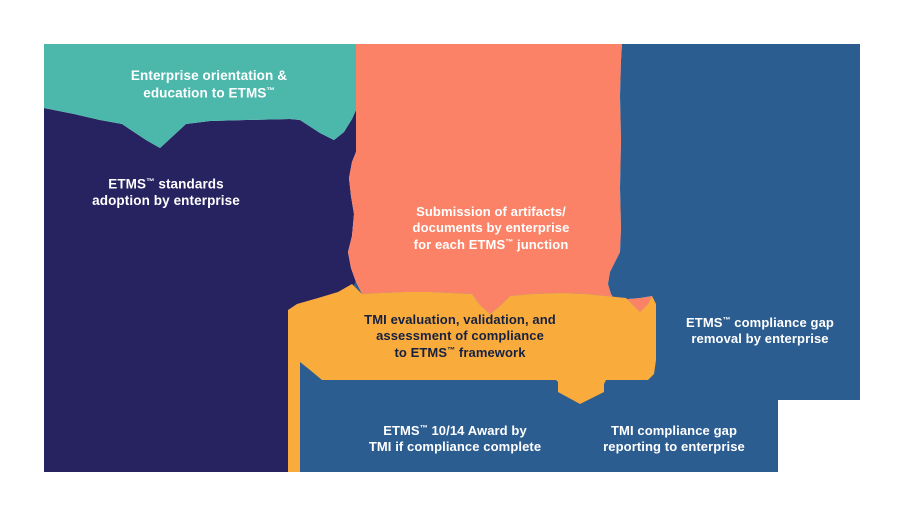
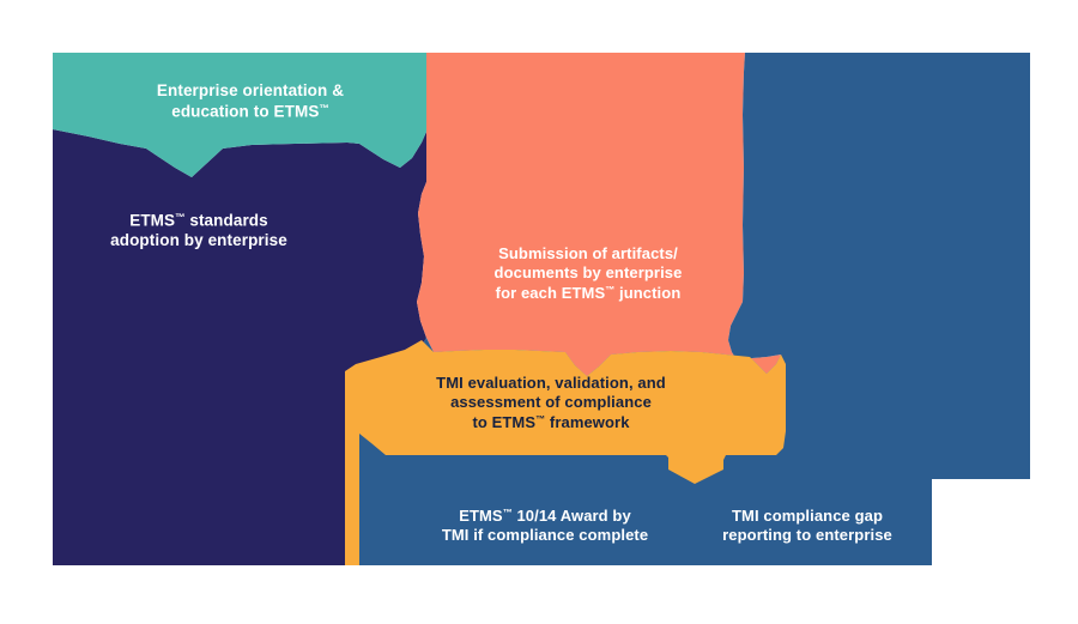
  Enterprise orientation &
  education to ETMS™
  ETMS™ standards
  adoption by enterprise
  Submission of artifacts/
  documents by enterprise
  for each ETMS™ junction
  TMI evaluation, validation, and
  assessment of compliance
  to ETMS™ framework
- ETMS™ compliance gap
- removal by enterprise
  ETMS™ 10/14 Award by
  TMI if compliance complete
  TMI compliance gap
  reporting to enterprise
